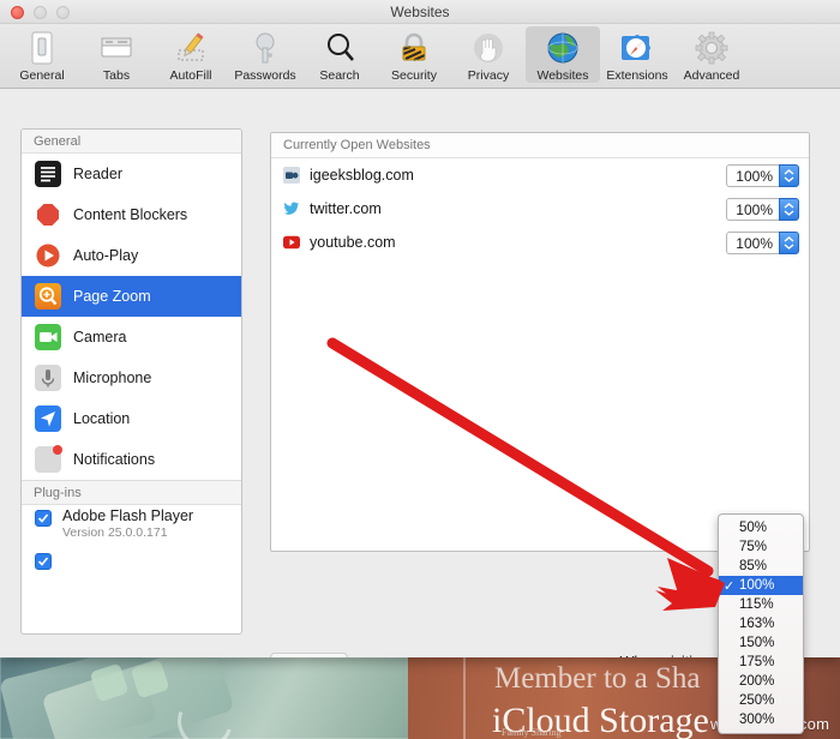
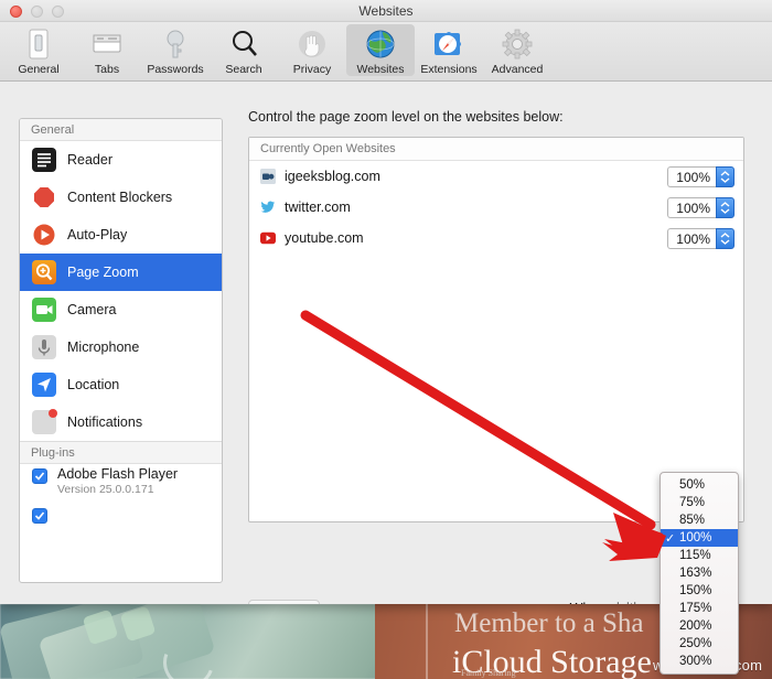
  Member to a Sha
  iCloud Storage
  Family Sharing
  Websites
  General
  Tabs
- AutoFill
  Passwords
  Search
- Security
  Privacy
  Websites
  Extensions
  Advanced
  General
  Reader
  Content Blockers
  Auto-Play
  Page Zoom
  Camera
  Microphone
  Location
  Notifications
  Plug-ins
  Adobe Flash Player
  Version 25.0.0.171
+ Control the page zoom level on the websites below:
  Currently Open Websites
  igeeksblog.com
  100%
  twitter.com
  100%
  youtube.com
  100%
  50%
  75%
  85%
  ✓
  100%
  115%
  163%
  150%
  175%
  200%
  250%
  300%
